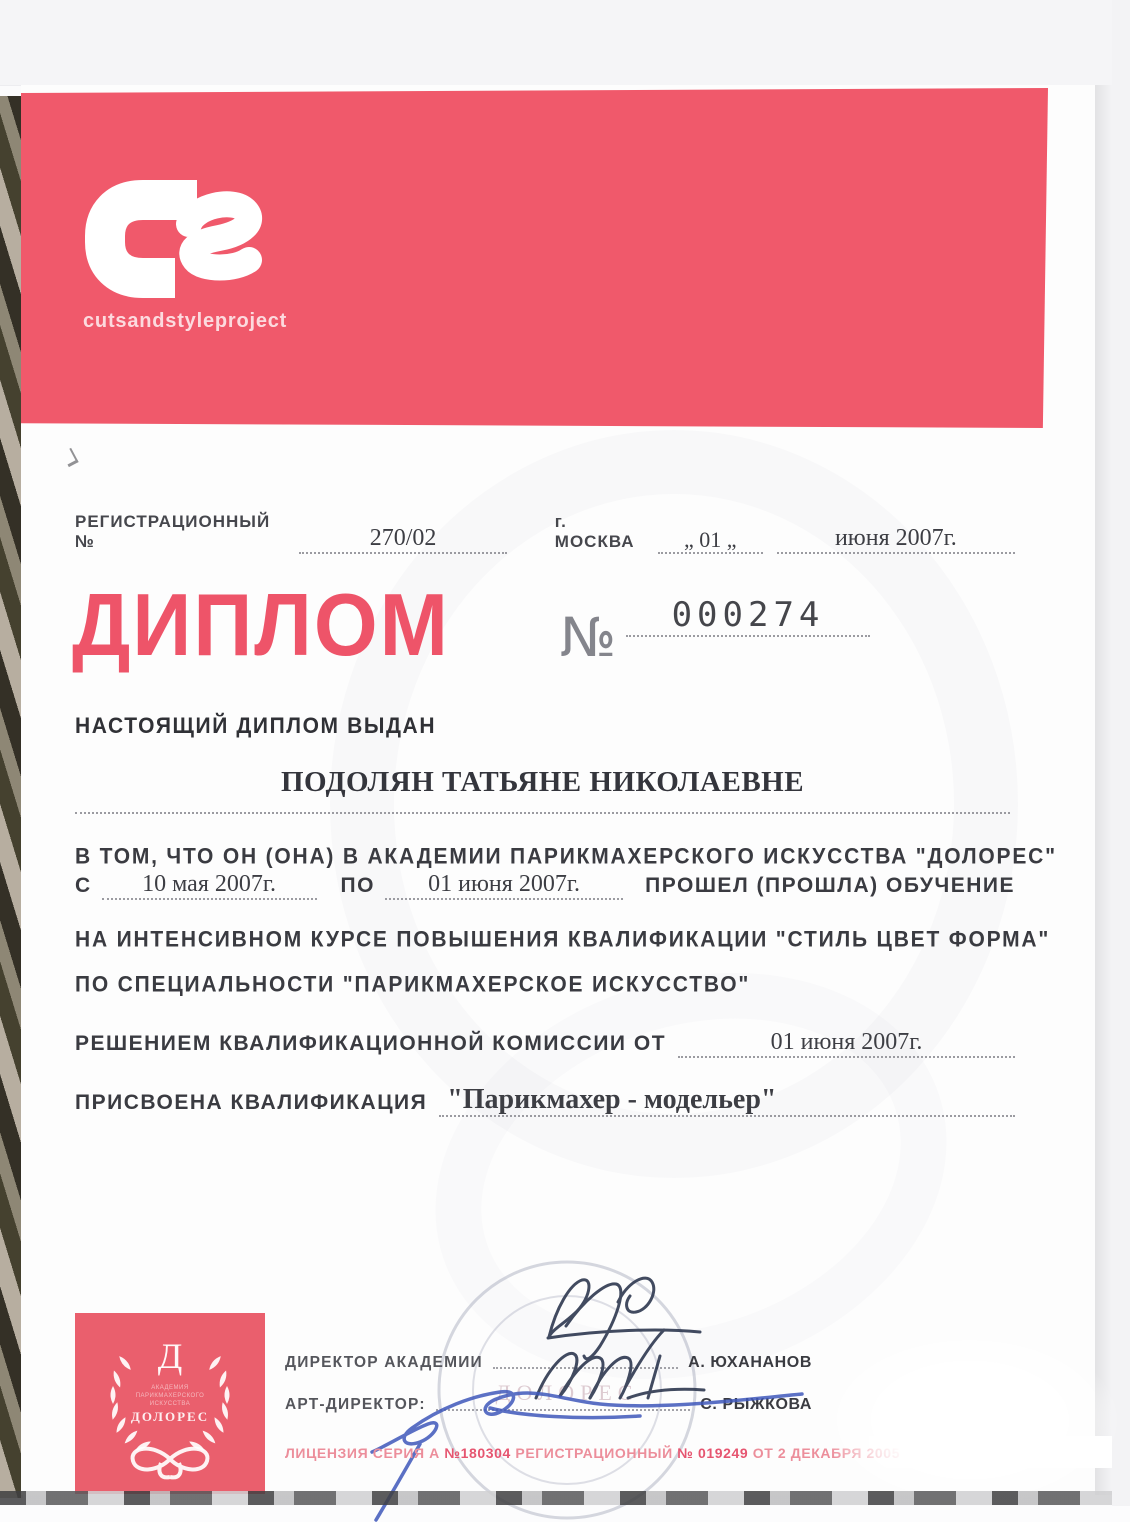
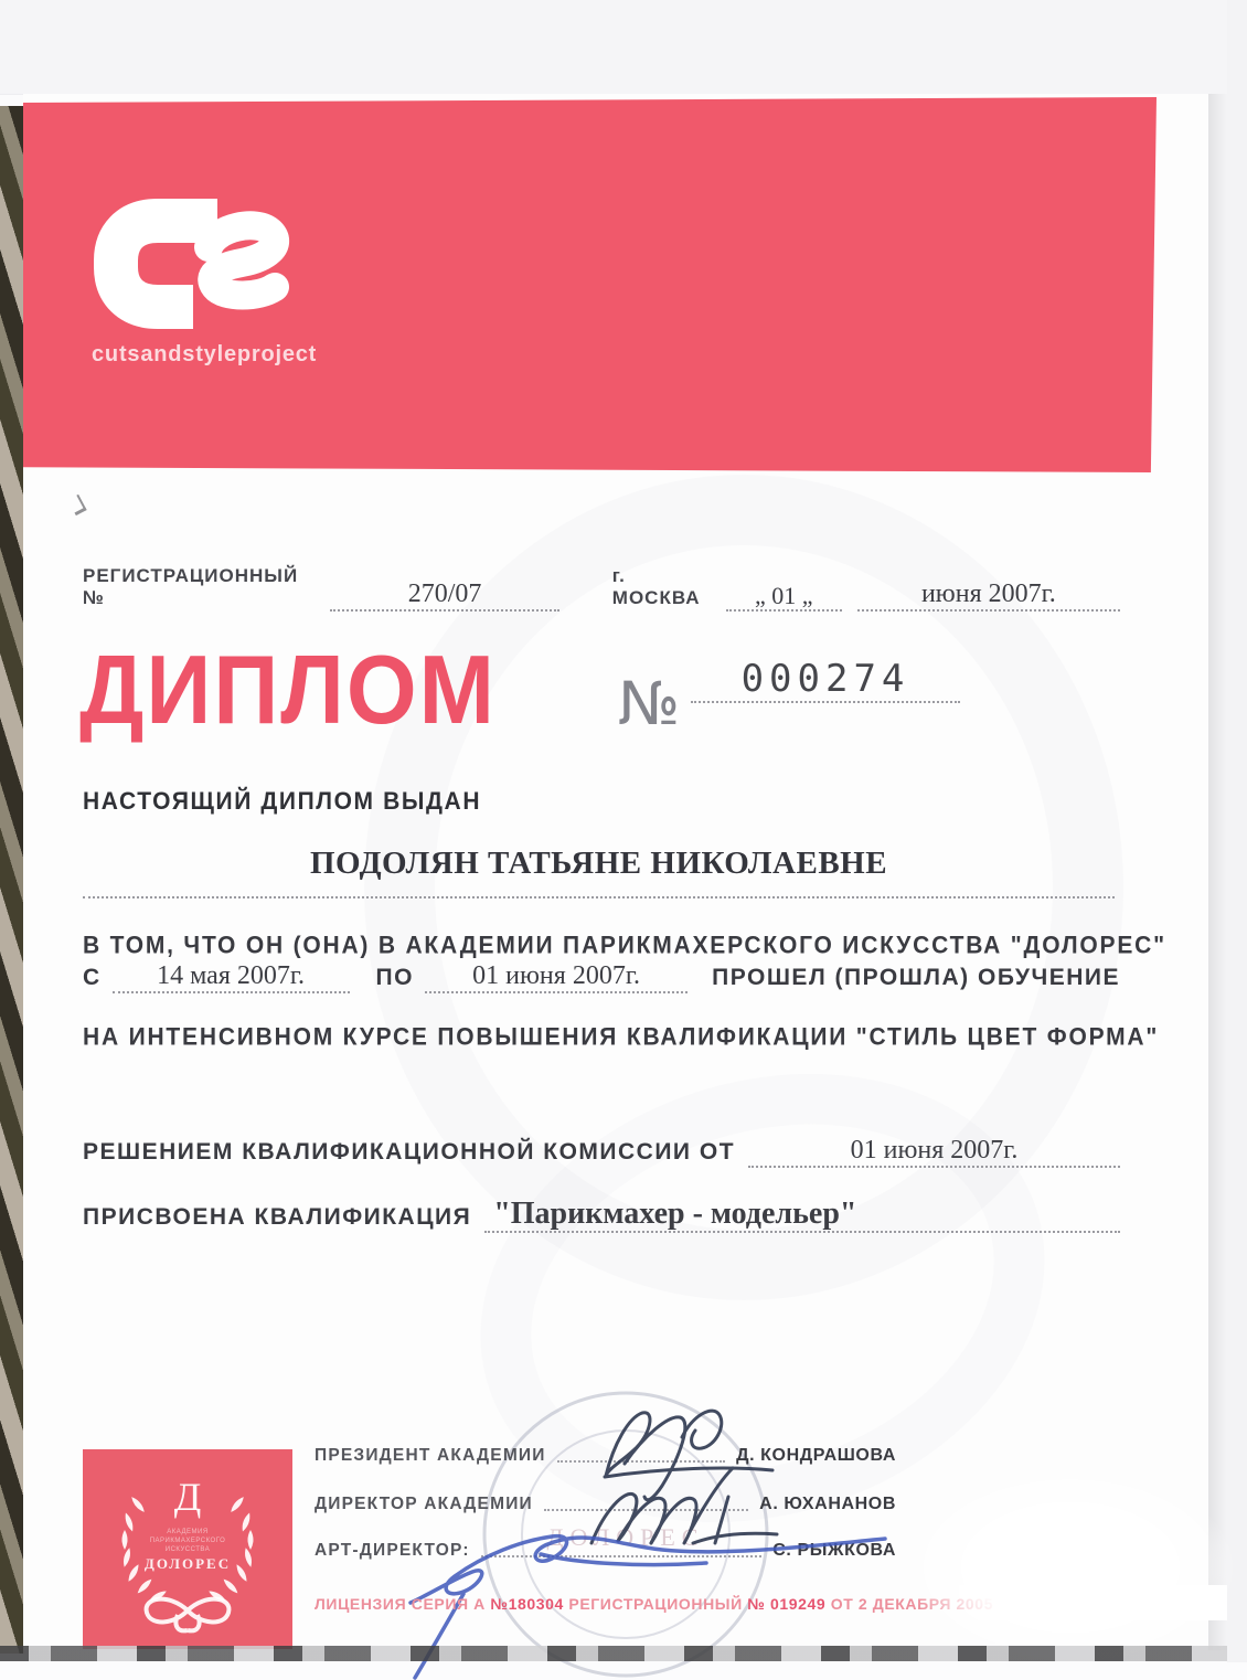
  cutsandstyleproject
  РЕГИСТРАЦИОННЫЙ №
- 270/02
+ 270/07
  г. МОСКВА
  „ 01 „
  июня 2007г.
  ДИПЛОМ
  №
  000274
  НАСТОЯЩИЙ ДИПЛОМ ВЫДАН
  ПОДОЛЯН ТАТЬЯНЕ НИКОЛАЕВНЕ
  В ТОМ, ЧТО ОН (ОНА) В АКАДЕМИИ ПАРИКМАХЕРСКОГО ИСКУССТВА "ДОЛОРЕС"
  С
- 10 мая 2007г.
+ 14 мая 2007г.
  ПО
  01 июня 2007г.
  ПРОШЕЛ (ПРОШЛА) ОБУЧЕНИЕ
  НА ИНТЕНСИВНОМ КУРСЕ ПОВЫШЕНИЯ КВАЛИФИКАЦИИ "СТИЛЬ ЦВЕТ ФОРМА"
- ПО СПЕЦИАЛЬНОСТИ "ПАРИКМАХЕРСКОЕ ИСКУССТВО"
  РЕШЕНИЕМ КВАЛИФИКАЦИОННОЙ КОМИССИИ ОТ
  01 июня 2007г.
  ПРИСВОЕНА КВАЛИФИКАЦИЯ
  "Парикмахер - модельер"
  ДОЛОРЕС
+ ПРЕЗИДЕНТ АКАДЕМИИ
+ Д. КОНДРАШОВА
  ДИРЕКТОР АКАДЕМИИ
  А. ЮХАНАНОВ
  АРТ-ДИРЕКТОР:
  С. РЫЖКОВА
  ЛИЦЕНЗИЯ СЕРИЯ А №180304 РЕГИСТРАЦИОННЫЙ № 019249 ОТ 2 ДЕК
  Д
  ДОЛОРЕС
